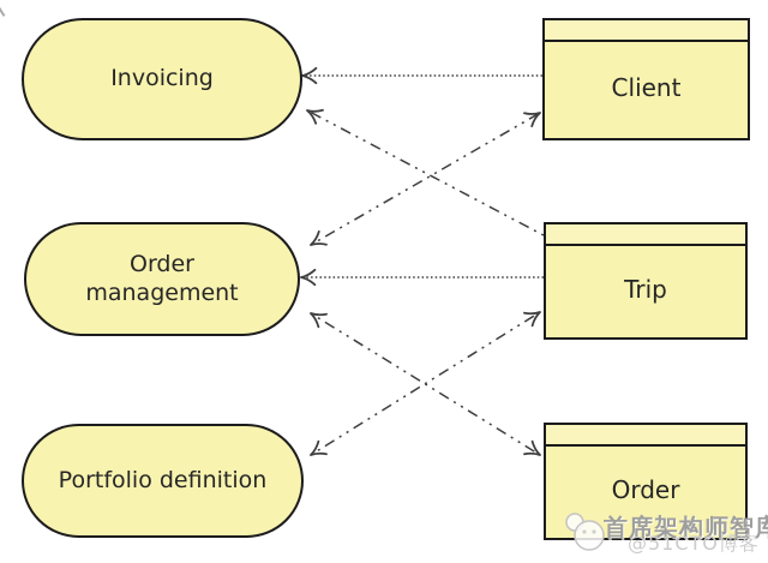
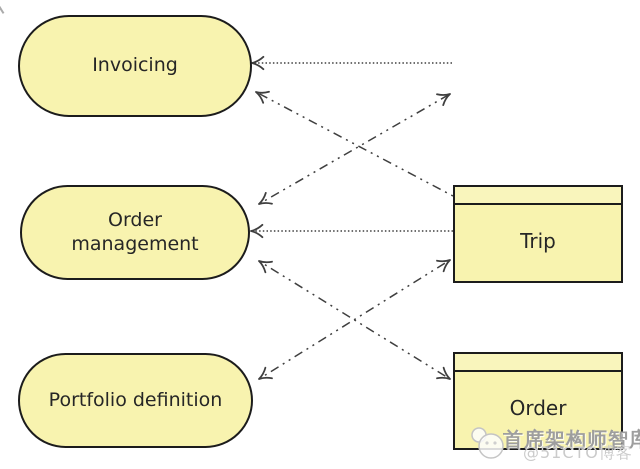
  Invoicing
  Order management
  Portfolio definition
- Client
  Trip
  Order
  首席架构师智
  @51CTO博客
